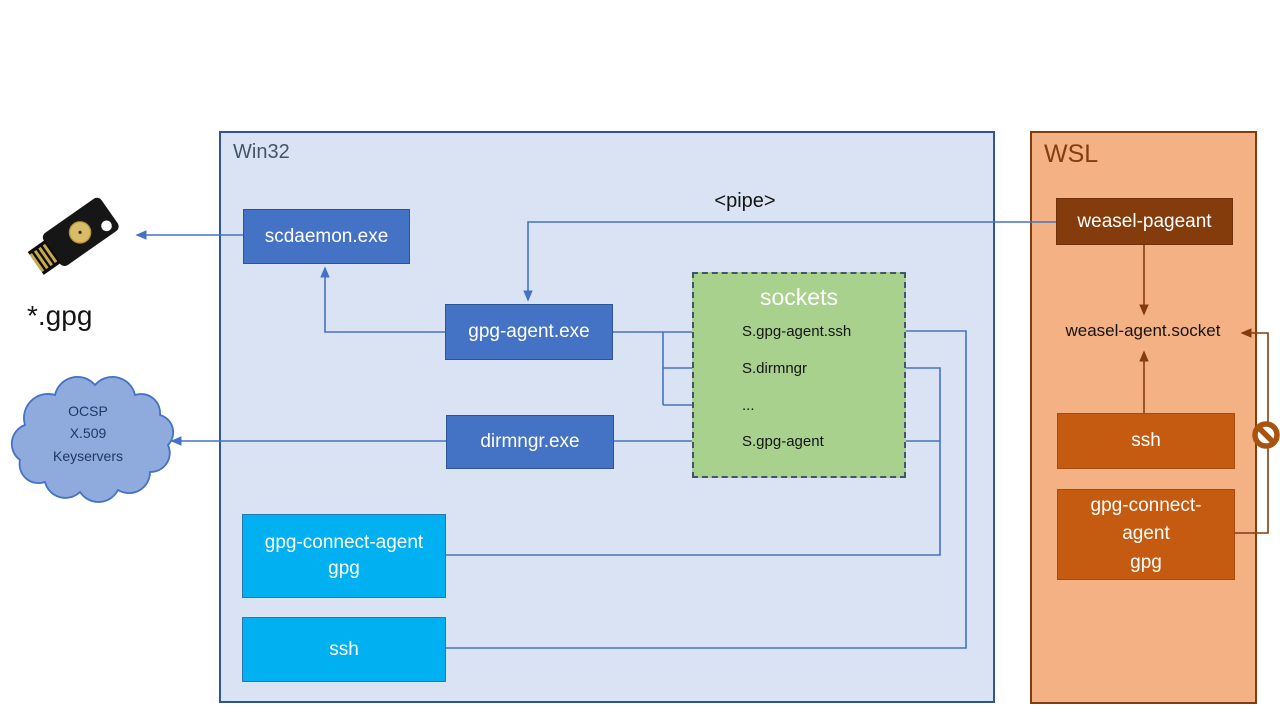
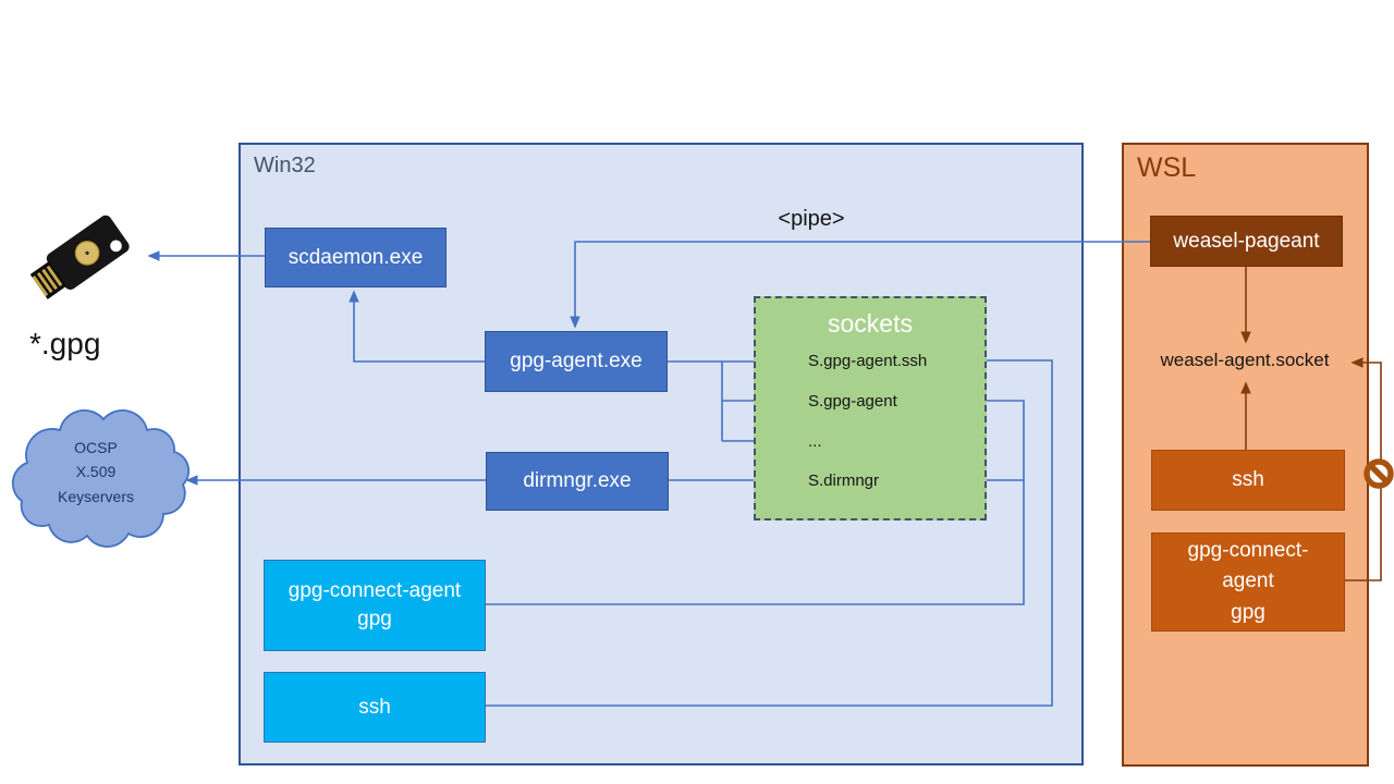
  Win32
  WSL
  scdaemon.exe
  gpg-agent.exe
  dirmngr.exe
  gpg-connect-agent
  gpg
  ssh
  sockets
  S.gpg-agent.ssh
- S.dirmngr
+ S.gpg-agent
  ...
- S.gpg-agent
+ S.dirmngr
  <pipe>
  weasel-pageant
  weasel-agent.socket
  ssh
  gpg-connect-
  agent
  gpg
  *.gpg
  OCSP
  X.509
  Keyservers
